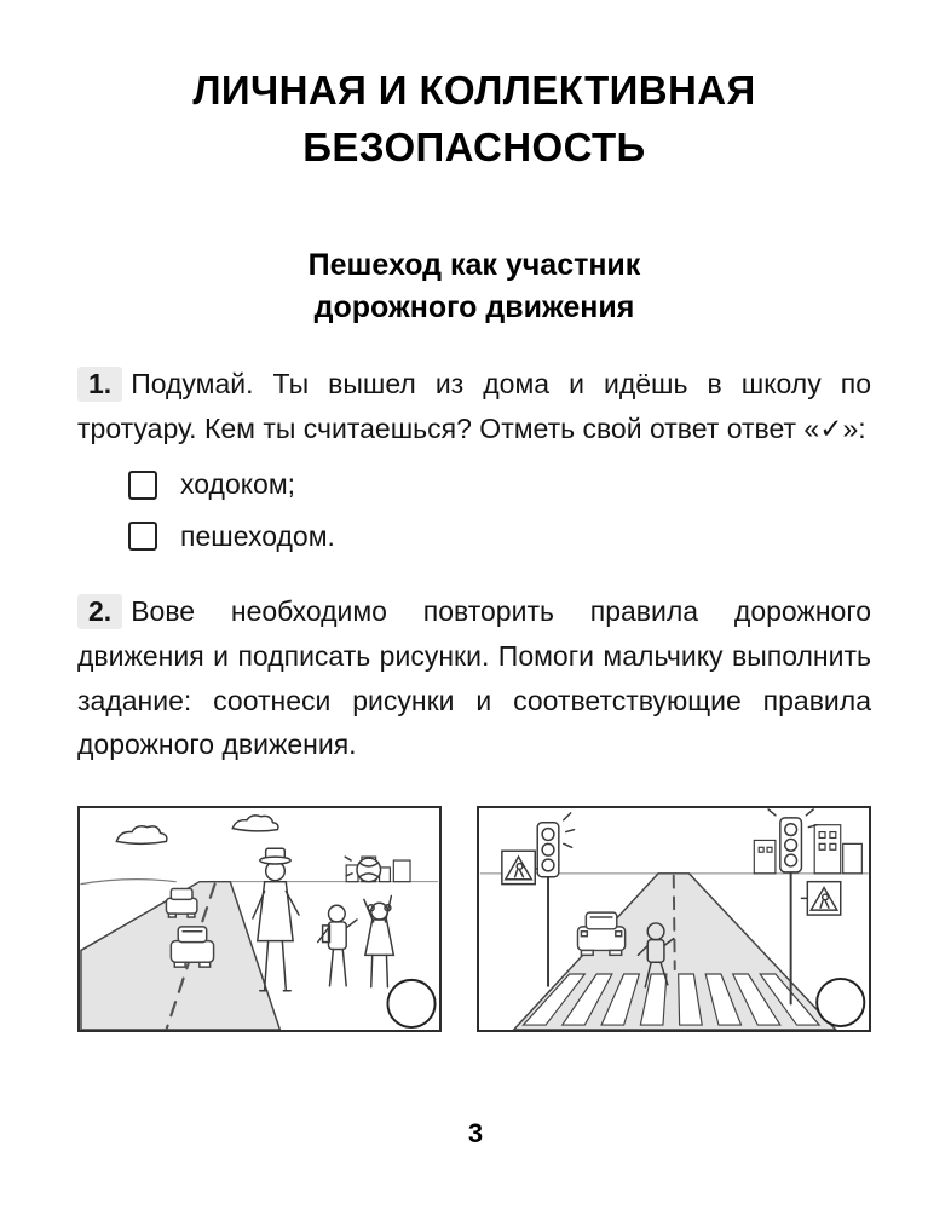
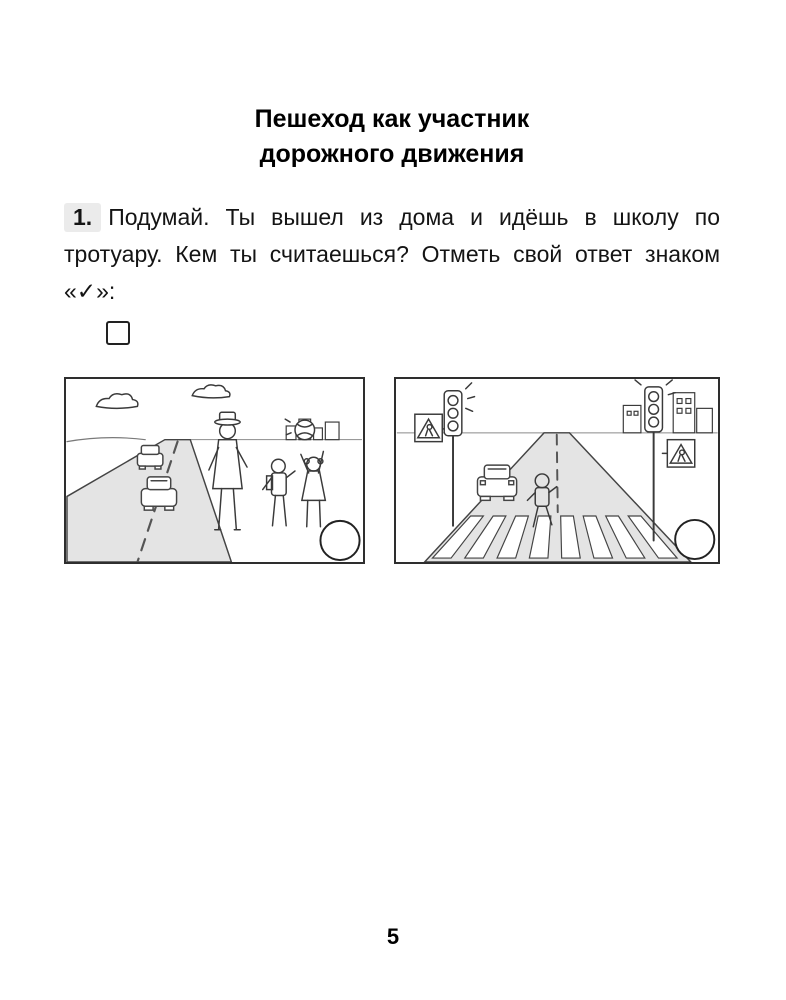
- ЛИЧНАЯ И КОЛЛЕКТИВНАЯ
- БЕЗОПАСНОСТЬ
  Пешеход как участник
  дорожного движения
- 1. Подумай. Ты вышел из дома и идёшь в школу по тротуару. Кем ты считаешься? Отметь свой ответ ответ «✓»:
+ 1. Подумай. Ты вышел из дома и идёшь в школу по тротуару. Кем ты считаешься? Отметь свой ответ знаком «✓»:
- ходоком;
- пешеходом.
- 2. Вове необходимо повторить правила дорожного движения и подписать рисунки. Помоги мальчику выполнить задание: соотнеси рисунки и соответствующие правила дорожного движения.
- 3
+ 5
